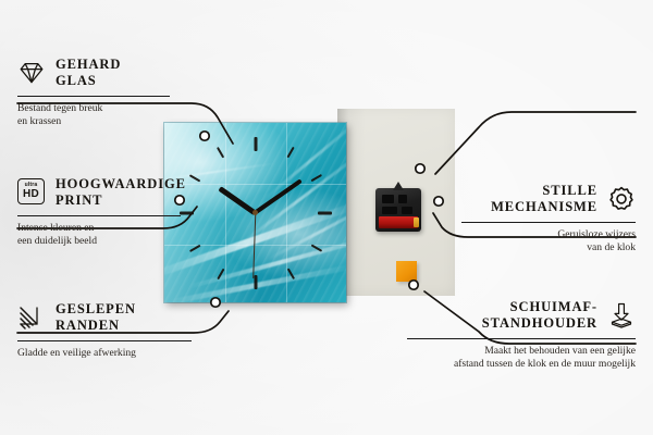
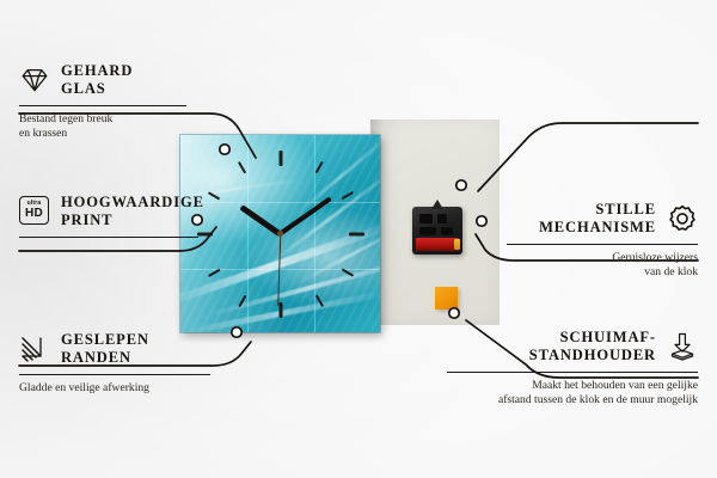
  GEHARD
  GLAS
  Bestand tegen breuk
  en krassen
  HD
  HOOGWAARDIGE
  PRINT
- Intense kleuren en
- een duidelijk beeld
  GESLEPEN
  RANDEN
  Gladde en veilige afwerking
  STILLE
  MECHANISME
  Geruisloze wijzers
  van de klok
  SCHUIMAF-
  STANDHOUDER
  Maakt het behouden van een gelijke
  afstand tussen de klok en de muur mogelijk
